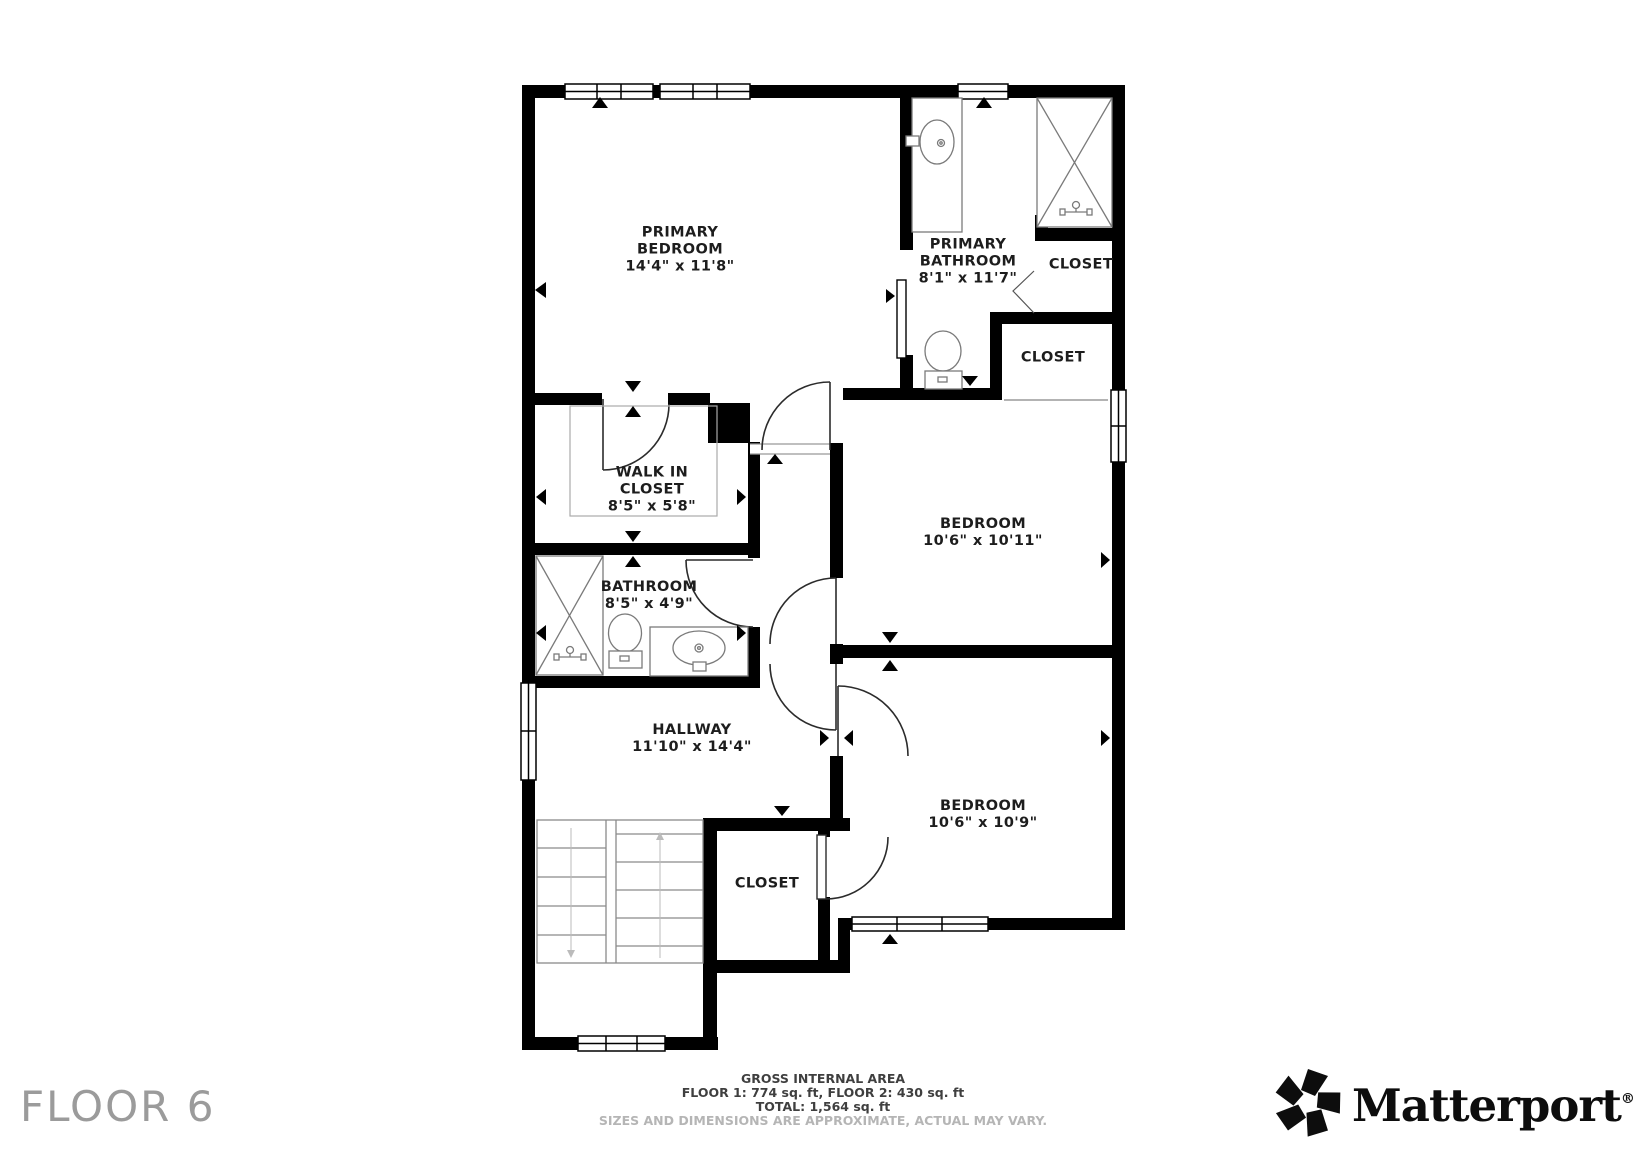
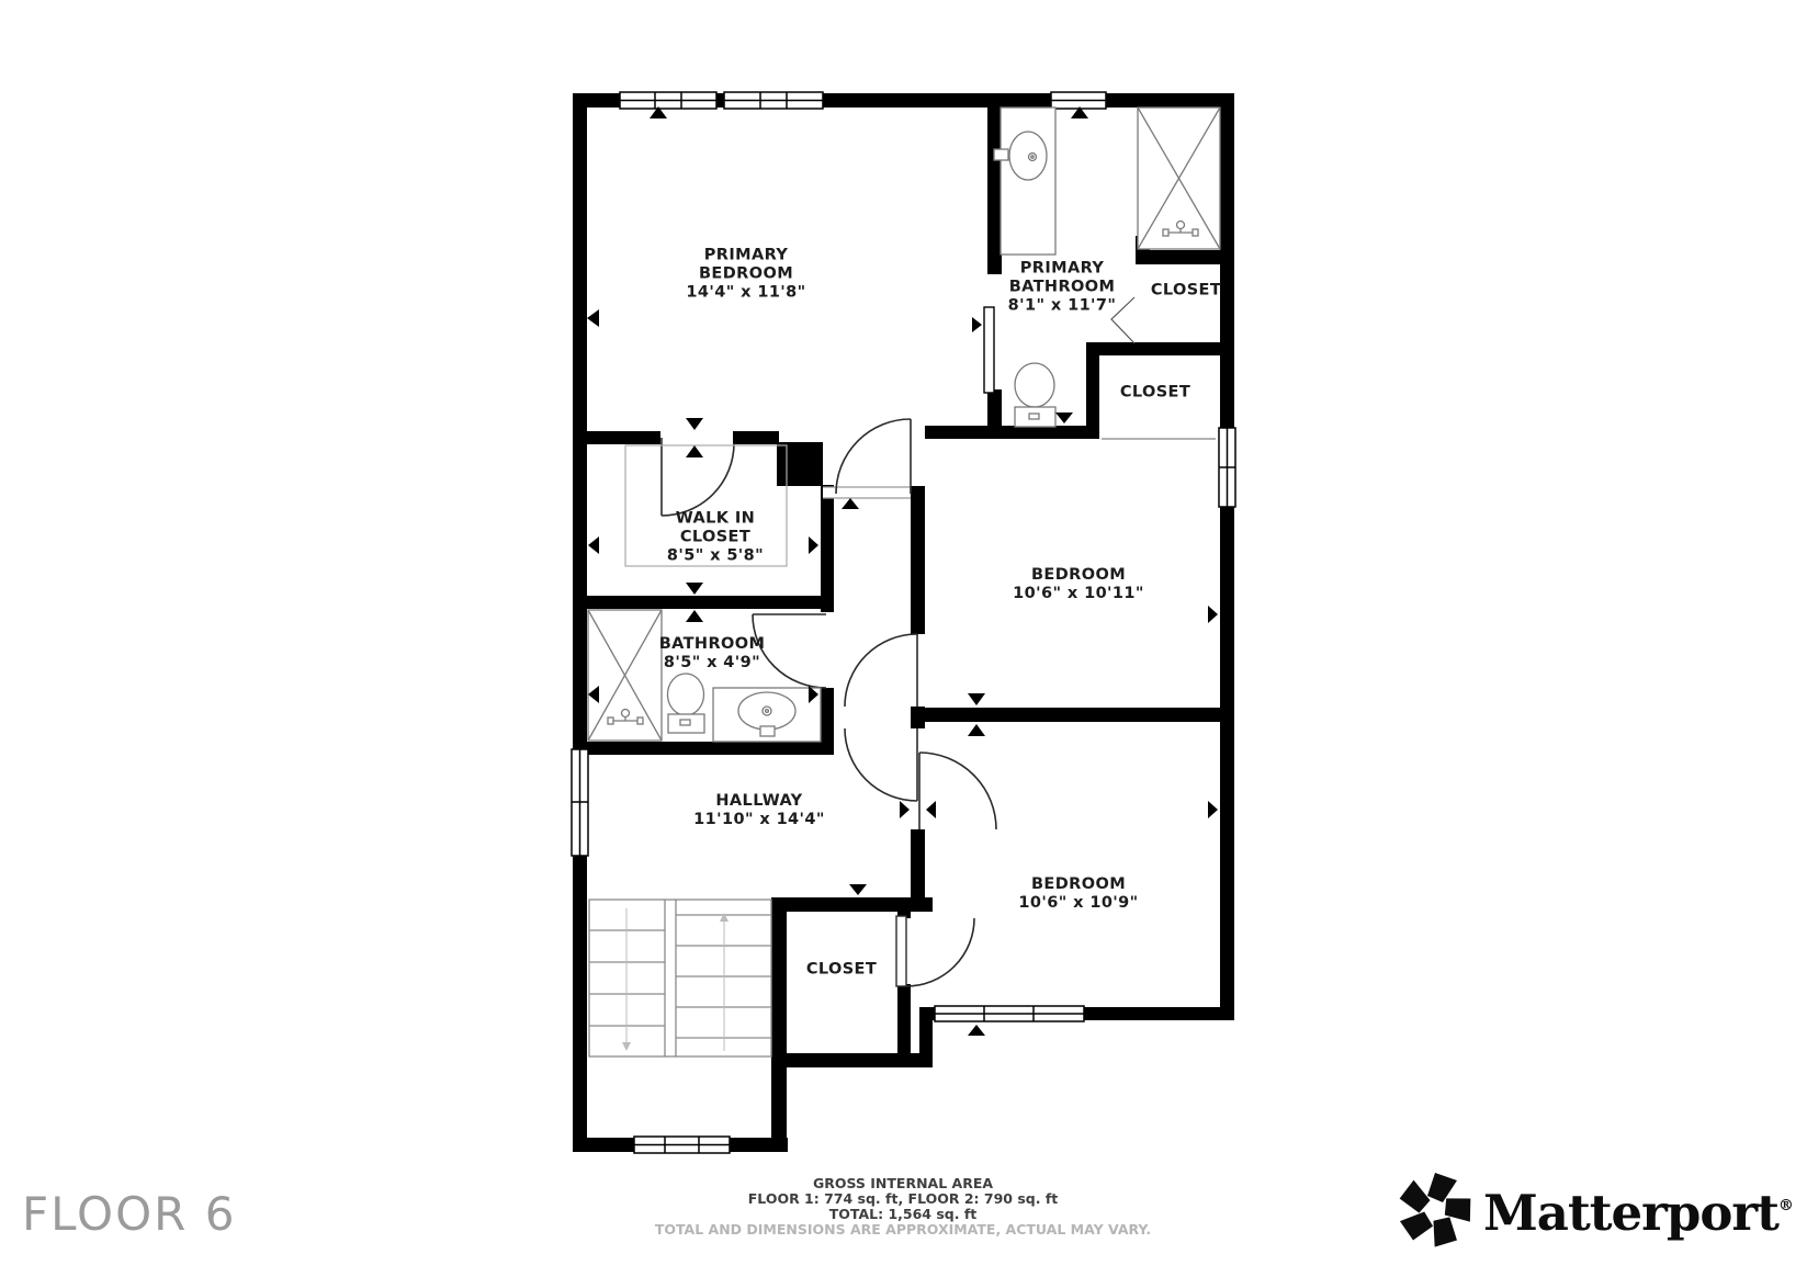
  PRIMARY
  BEDROOM
  14'4" x 11'8"
  PRIMARY
  BATHROOM
  8'1" x 11'7"
  CLOSET
  CLOSET
  WALK IN
  CLOSET
  8'5" x 5'8"
  BATHROOM
  8'5" x 4'9"
  BEDROOM
  10'6" x 10'11"
  HALLWAY
  11'10" x 14'4"
  BEDROOM
  10'6" x 10'9"
  CLOSET
  GROSS INTERNAL AREA
- FLOOR 1: 774 sq. ft, FLOOR 2: 430 sq. ft
+ FLOOR 1: 774 sq. ft, FLOOR 2: 790 sq. ft
  TOTAL: 1,564 sq. ft
- SIZES AND DIMENSIONS ARE APPROXIMATE, ACTUAL MAY VARY.
+ TOTAL AND DIMENSIONS ARE APPROXIMATE, ACTUAL MAY VARY.
  FLOOR 6
  Matterport®
